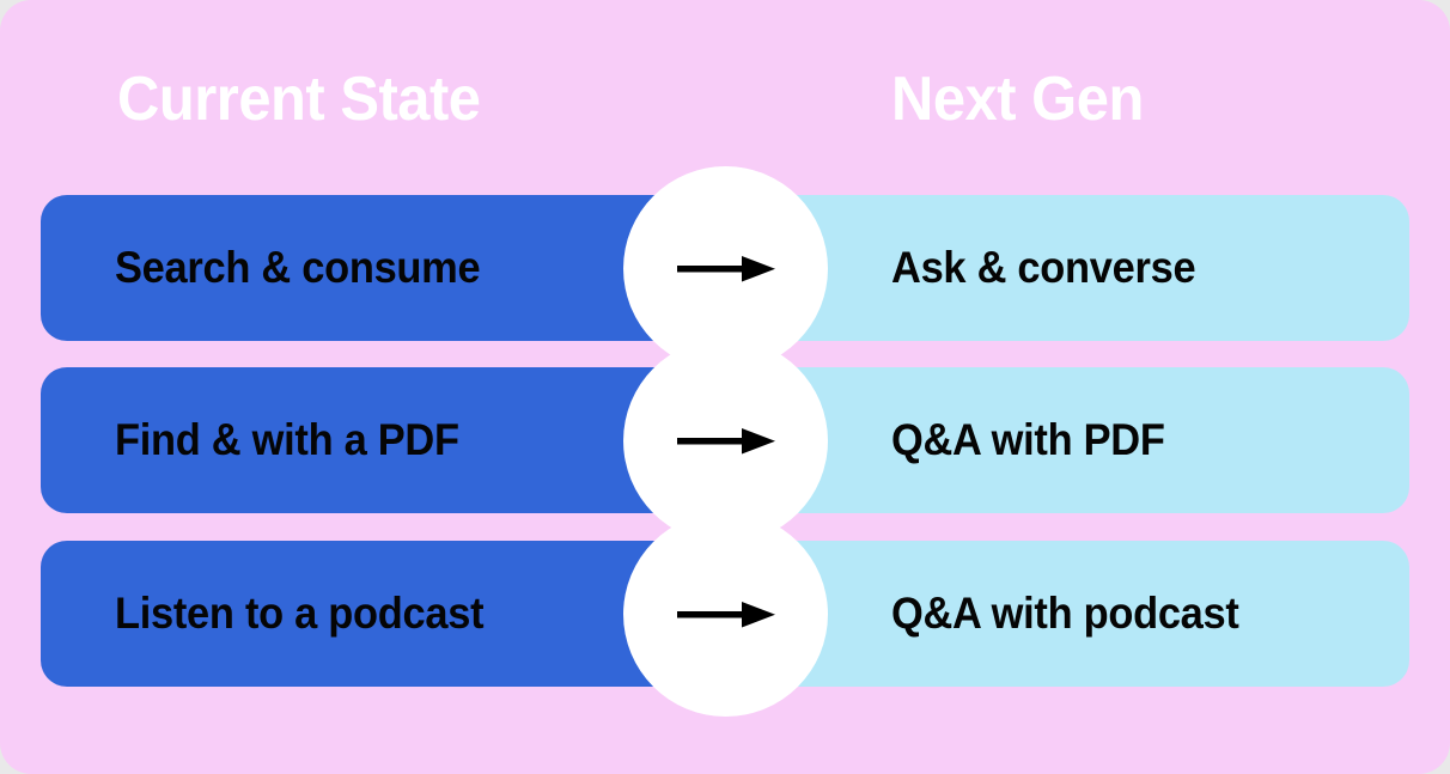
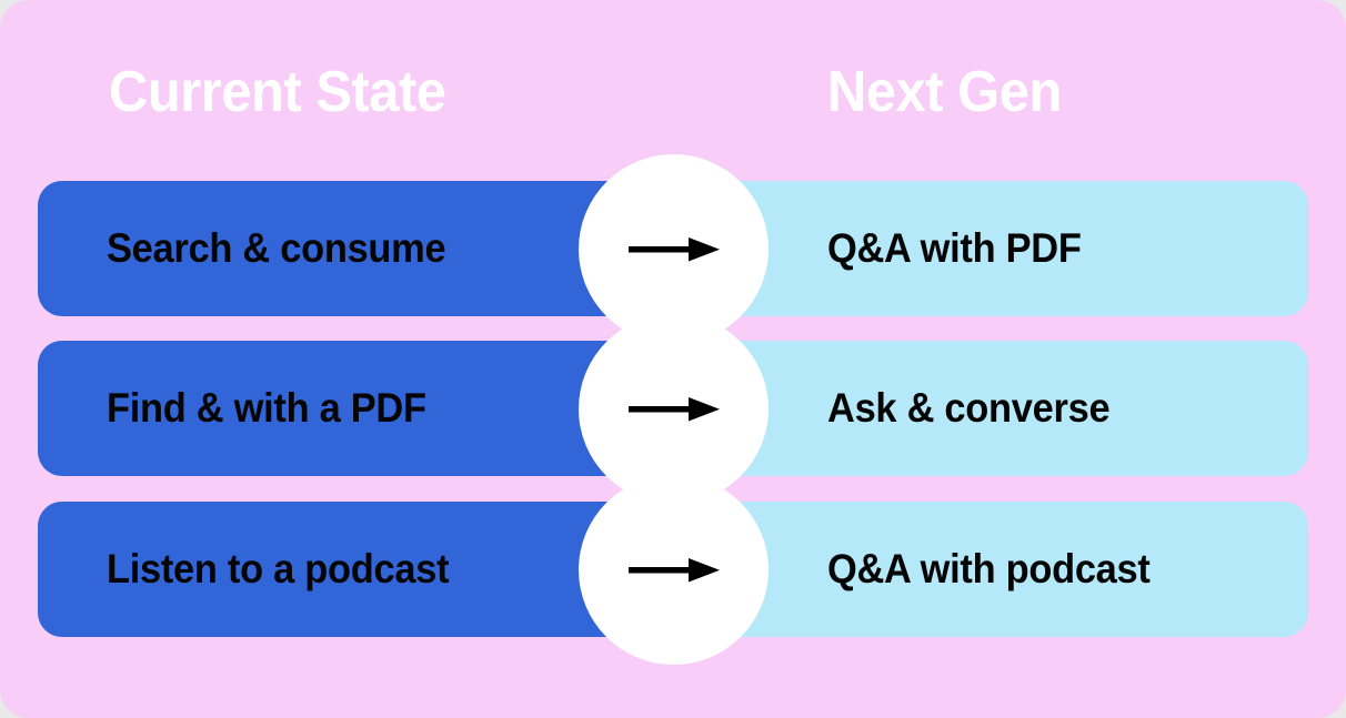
  Current State
  Next Gen
  Search & consume
- Ask & converse
+ Q&A with PDF
  Find & with a PDF
- Q&A with PDF
+ Ask & converse
  Listen to a podcast
  Q&A with podcast
